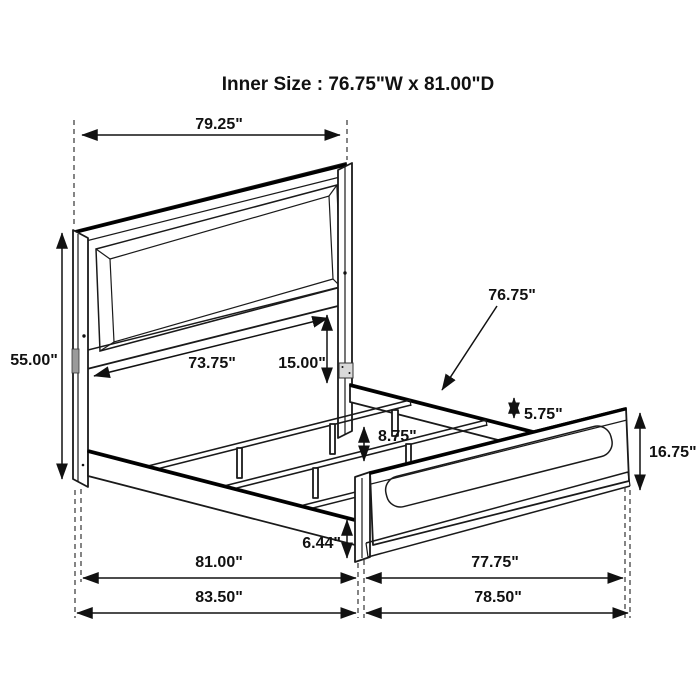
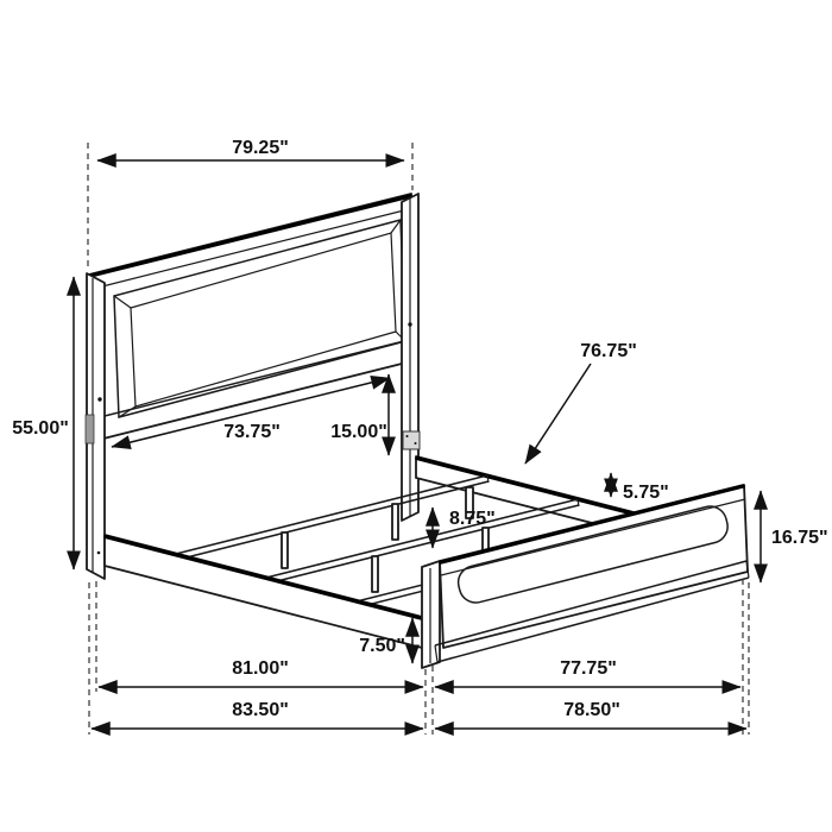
- Inner Size : 76.75"W x 81.00"D
  79.25"
  55.00"
  73.75"
  15.00"
  76.75"
  5.75"
  8.75"
  16.75"
- 6.44"
+ 7.50"
  81.00"
  77.75"
  83.50"
  78.50"
